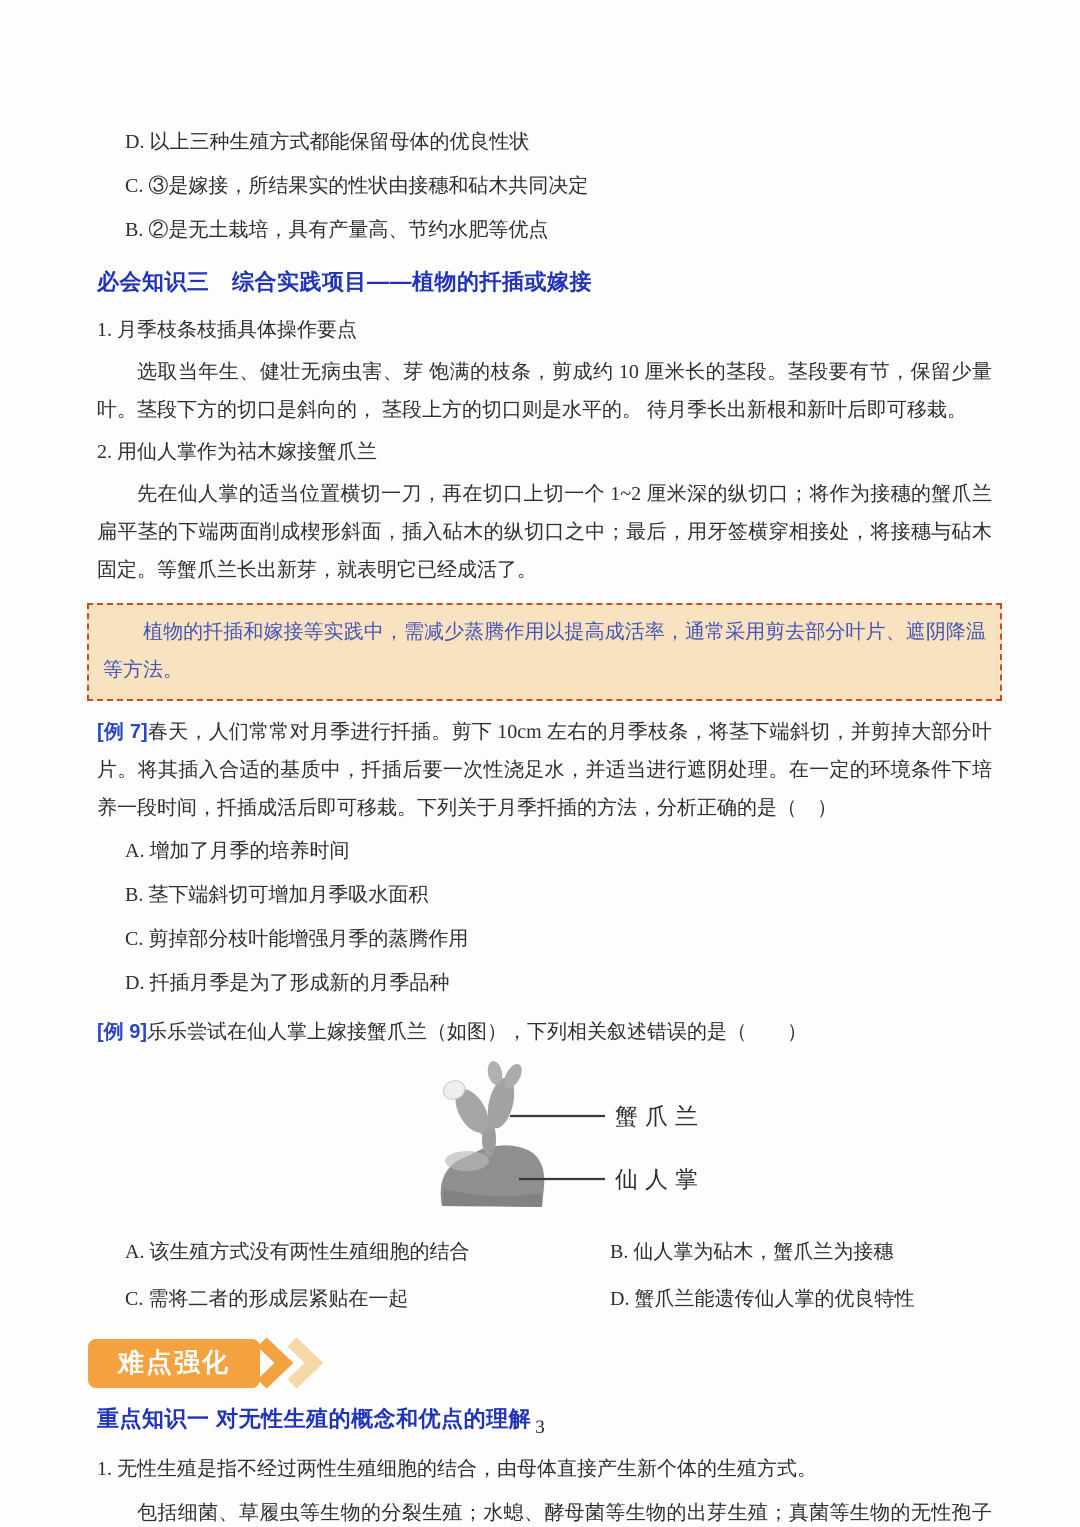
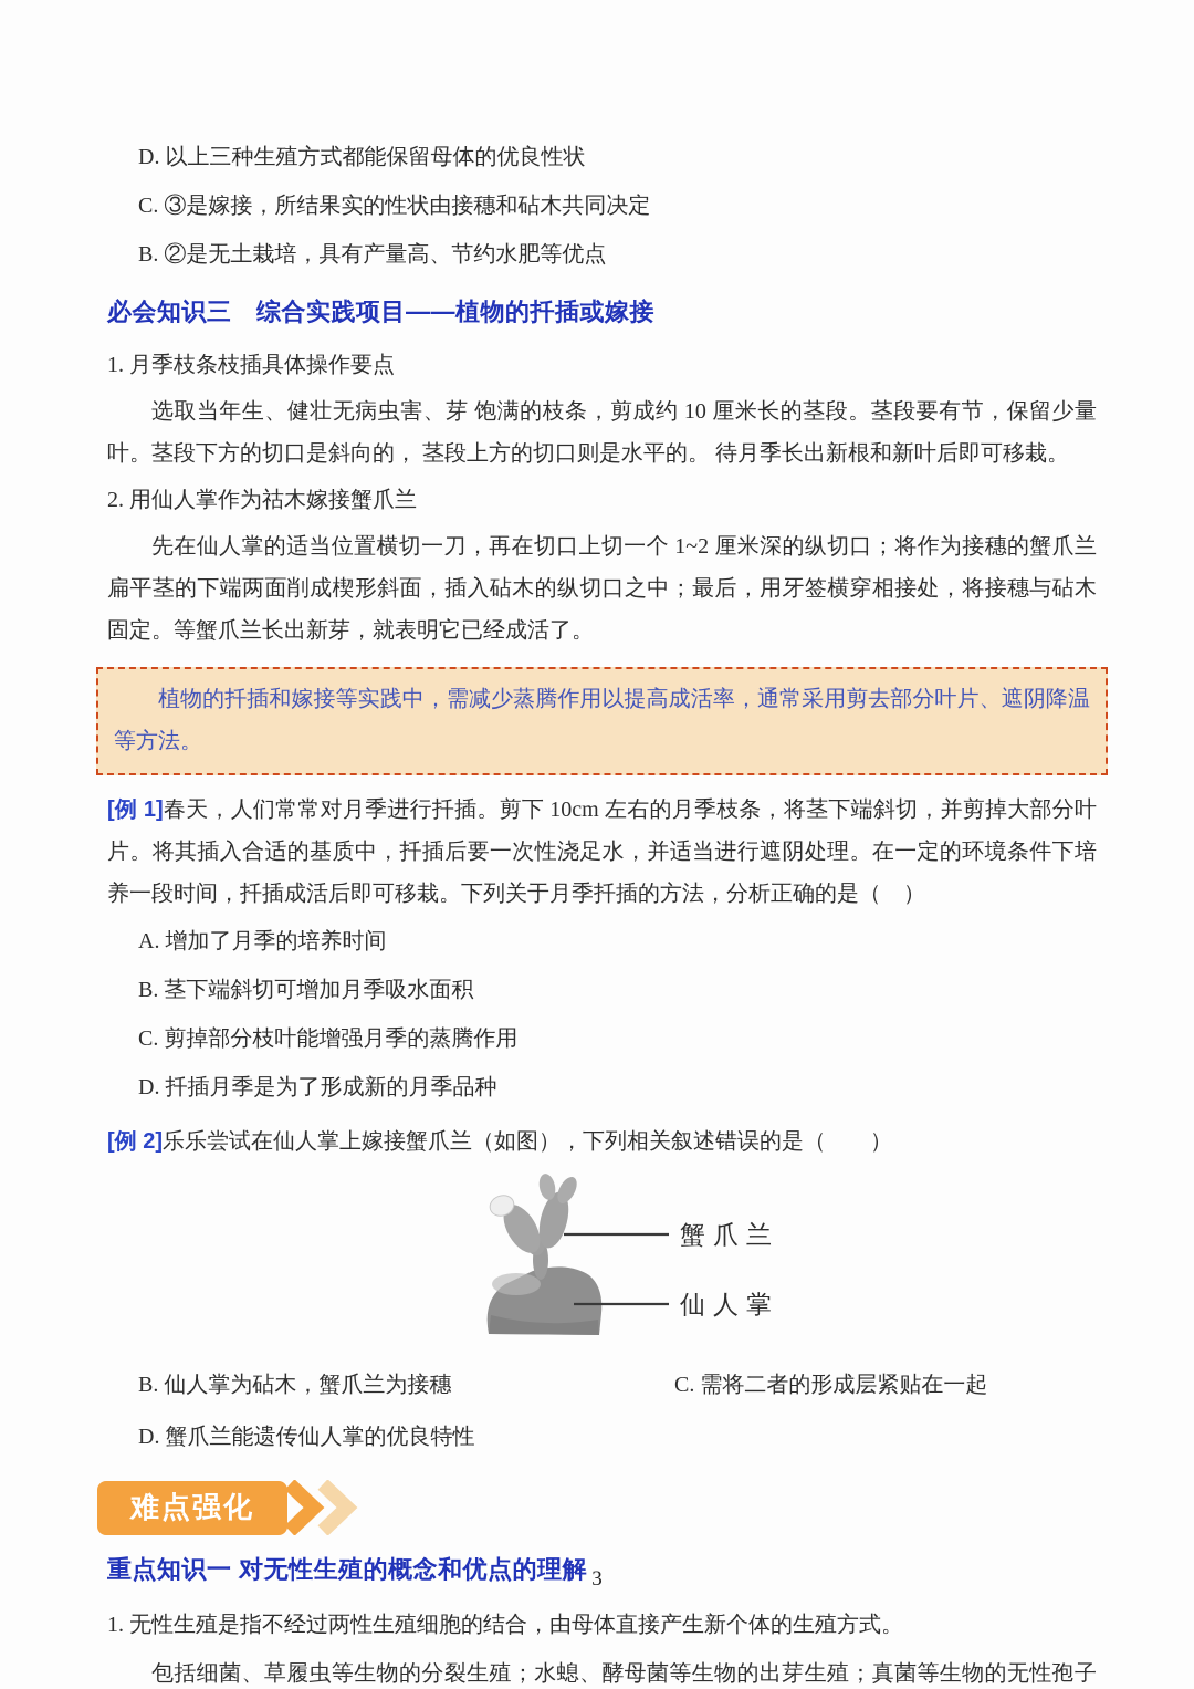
  D. 以上三种生殖方式都能保留母体的优良性状
  C. ③是嫁接，所结果实的性状由接穗和砧木共同决定
  B. ②是无土栽培，具有产量高、节约水肥等优点
  必会知识三 综合实践项目——植物的扦插或嫁接
  1. 月季枝条枝插具体操作要点
  选取当年生、健壮无病虫害、芽 饱满的枝条，剪成约 10 厘米长的茎段。茎段要有节，保留少量叶。茎段下方的切口是斜向的， 茎段上方的切口则是水平的。 待月季长出新根和新叶后即可移栽。
  2. 用仙人掌作为祜木嫁接蟹爪兰
  先在仙人掌的适当位置横切一刀，再在切口上切一个 1~2 厘米深的纵切口；将作为接穗的蟹爪兰扁平茎的下端两面削成楔形斜面，插入砧木的纵切口之中；最后，用牙签横穿相接处，将接穗与砧木固定。等蟹爪兰长出新芽，就表明它已经成活了。
  植物的扦插和嫁接等实践中，需减少蒸腾作用以提高成活率，通常采用剪去部分叶片、遮阴降温等方法。
- [例 7]春天，人们常常对月季进行扦插。剪下 10cm 左右的月季枝条，将茎下端斜切，并剪掉大部分叶片。将其插入合适的基质中，扦插后要一次性浇足水，并适当进行遮阴处理。在一定的环境条件下培养一段时间，扦插成活后即可移栽。下列关于月季扦插的方法，分析正确的是（ ）
+ [例 1]春天，人们常常对月季进行扦插。剪下 10cm 左右的月季枝条，将茎下端斜切，并剪掉大部分叶片。将其插入合适的基质中，扦插后要一次性浇足水，并适当进行遮阴处理。在一定的环境条件下培养一段时间，扦插成活后即可移栽。下列关于月季扦插的方法，分析正确的是（ ）
  A. 增加了月季的培养时间
  B. 茎下端斜切可增加月季吸水面积
  C. 剪掉部分枝叶能增强月季的蒸腾作用
  D. 扦插月季是为了形成新的月季品种
- [例 9]乐乐尝试在仙人掌上嫁接蟹爪兰（如图），下列相关叙述错误的是（ ）
+ [例 2]乐乐尝试在仙人掌上嫁接蟹爪兰（如图），下列相关叙述错误的是（ ）
  蟹爪兰
  仙人掌
- A. 该生殖方式没有两性生殖细胞的结合
  B. 仙人掌为砧木，蟹爪兰为接穗
  C. 需将二者的形成层紧贴在一起
  D. 蟹爪兰能遗传仙人掌的优良特性
  难点强化
  重点知识一 对无性生殖的概念和优点的理解
  1. 无性生殖是指不经过两性生殖细胞的结合，由母体直接产生新个体的生殖方式。
  包括细菌、草履虫等生物的分裂生殖；水螅、酵母菌等生物的出芽生殖；真菌等生物的无性孢子
  3
